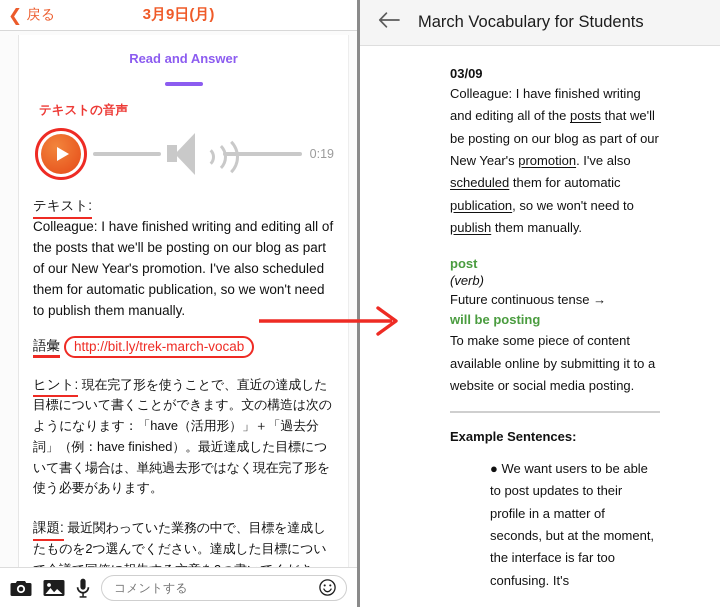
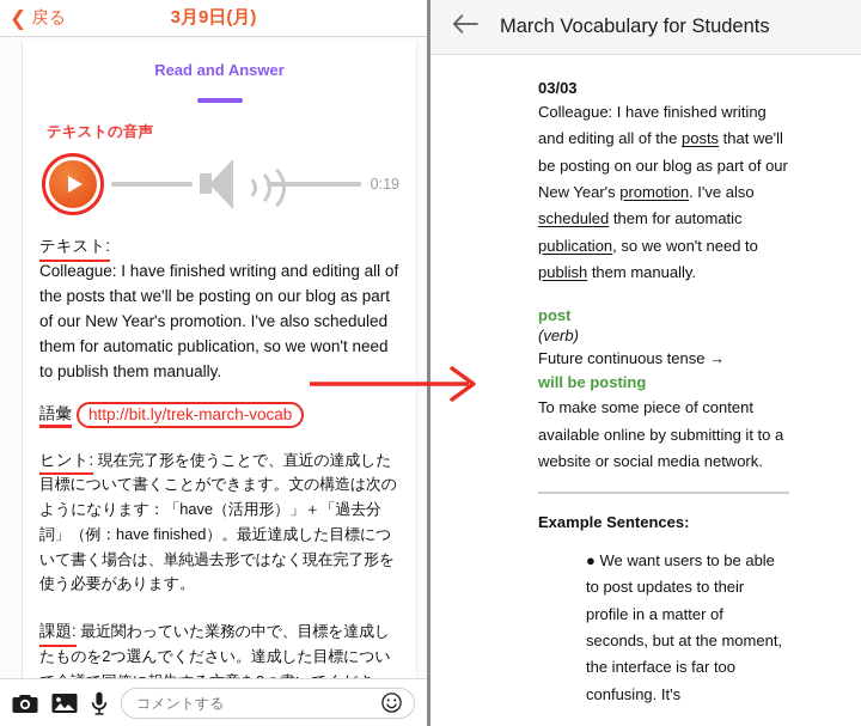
  ❮
  戻る
  3月9日(月)
  Read and Answer
  テキストの音声
  0:19
  テキスト:
  Colleague: I have finished writing and editing all of the posts that we'll be posting on our blog as part of our New Year's promotion. I've also scheduled them for automatic publication, so we won't need to publish them manually.
  語彙
  http://bit.ly/trek-march-vocab
  ヒント: 現在完了形を使うことで、直近の達成した目標について書くことができます。文の構造は次のようになります：「have（活用形）」＋「過去分詞」（例：have finished）。最近達成した目標について書く場合は、単純過去形ではなく現在完了形を使う必要があります。
  コメントする
  March Vocabulary for Students
- 03/09
+ 03/03
  Colleague: I have finished writing and editing all of the posts that we'll be posting on our blog as part of our New Year's promotion. I've also scheduled them for automatic publication, so we won't need to publish them manually.
  post
  (verb)
  Future continuous tense →
  will be posting
- To make some piece of content available online by submitting it to a website or social media posting.
+ To make some piece of content available online by submitting it to a website or social media network.
  Example Sentences:
  ● We want users to be able to post updates to their profile in a matter of seconds, but at the moment, the interface is far too confusing. It's
